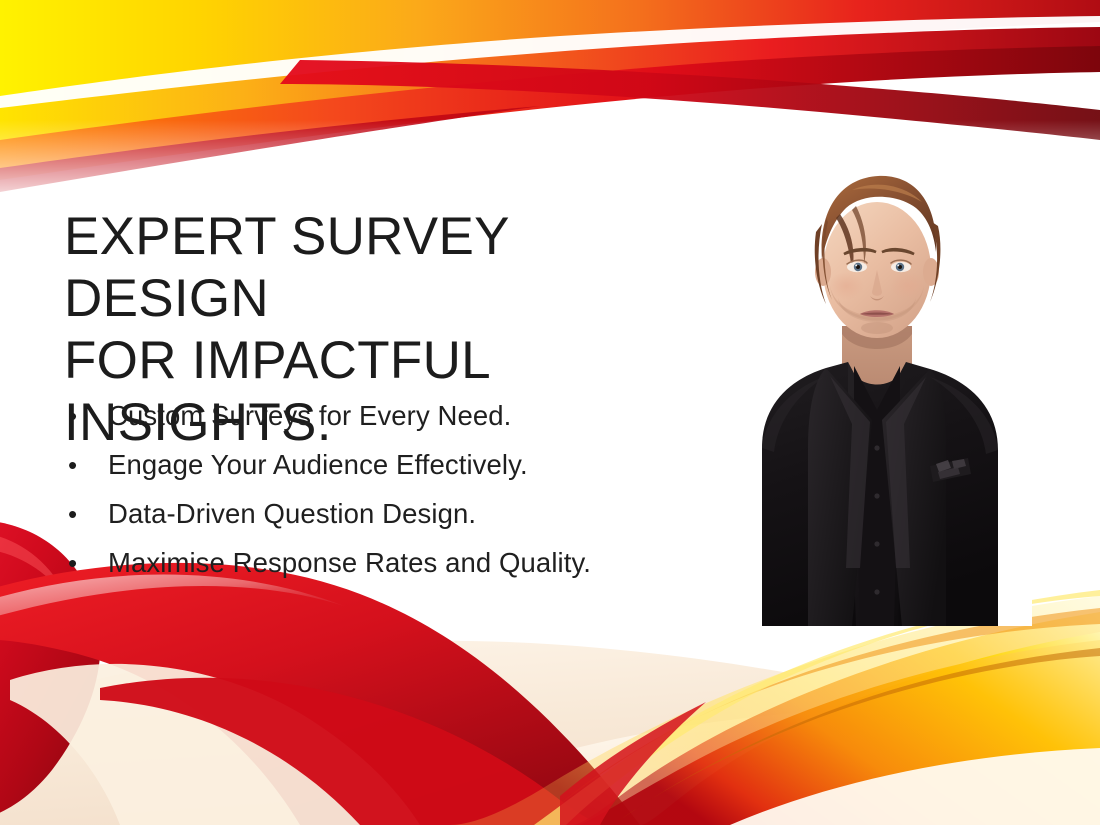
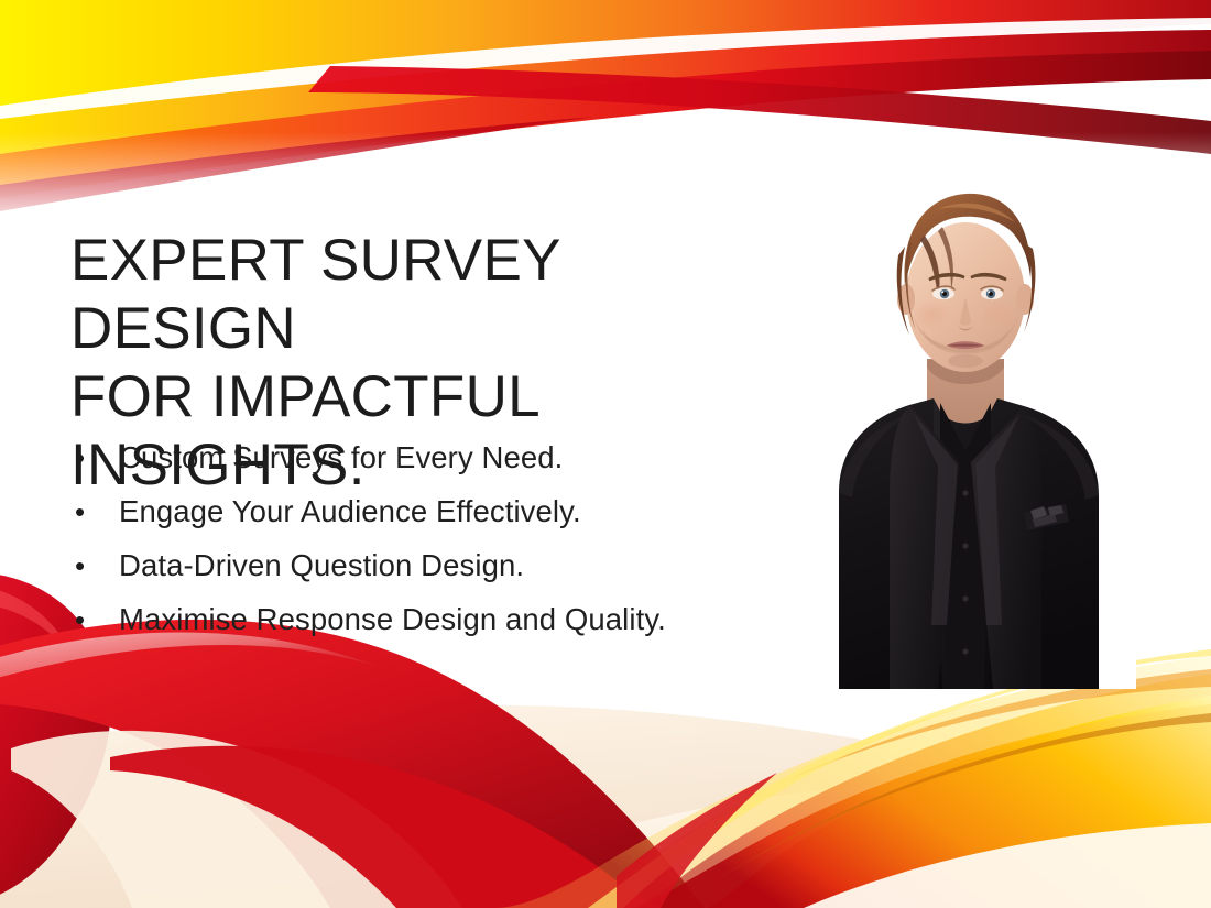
  EXPERT SURVEY DESIGN
  FOR IMPACTFUL
  INSIGHTS.
  •
  Custom Surveys for Every Need.
  •
  Engage Your Audience Effectively.
  •
  Data-Driven Question Design.
  •
- Maximise Response Rates and Quality.
+ Maximise Response Design and Quality.
